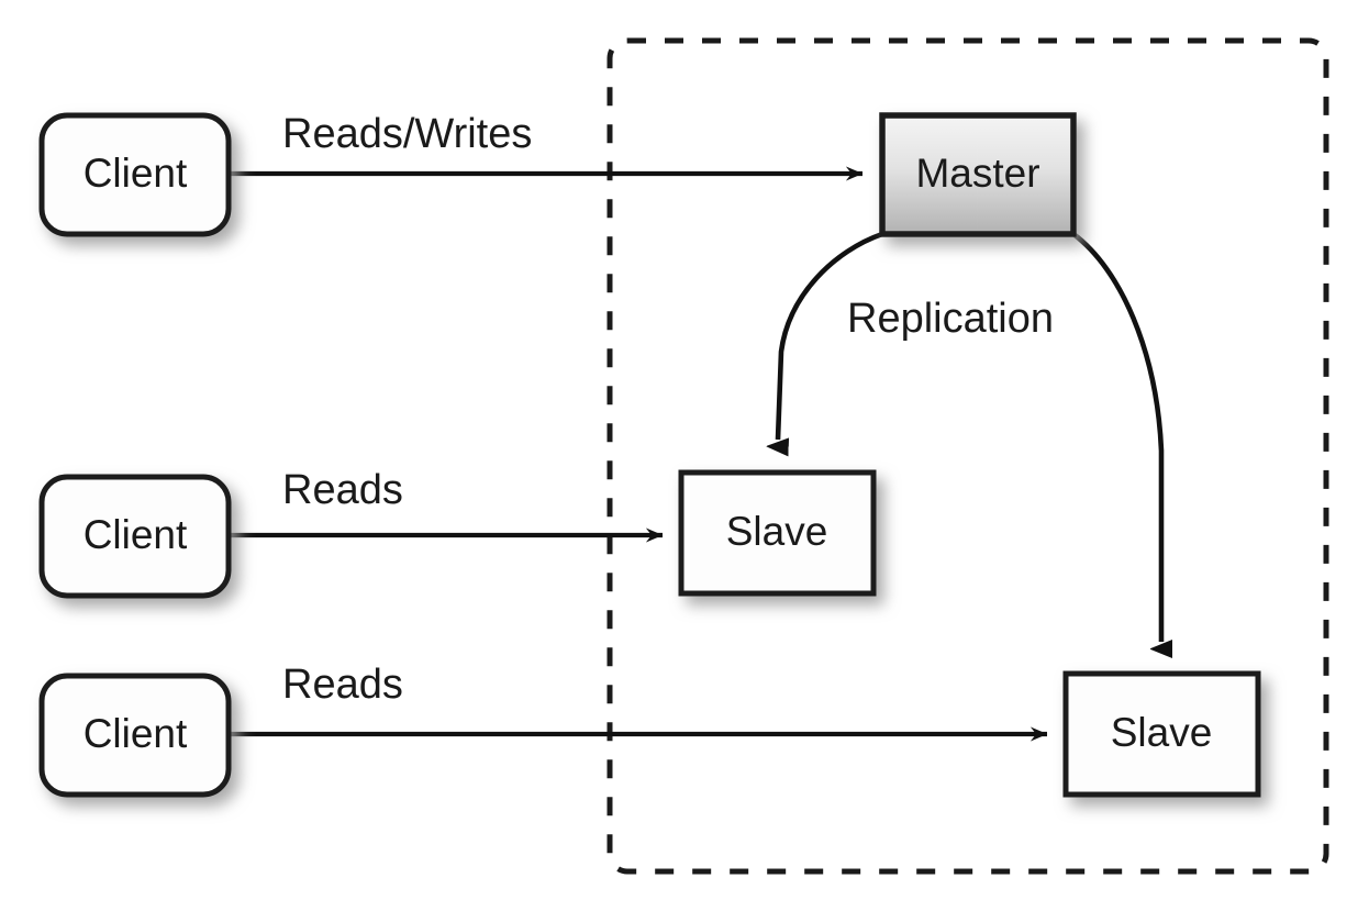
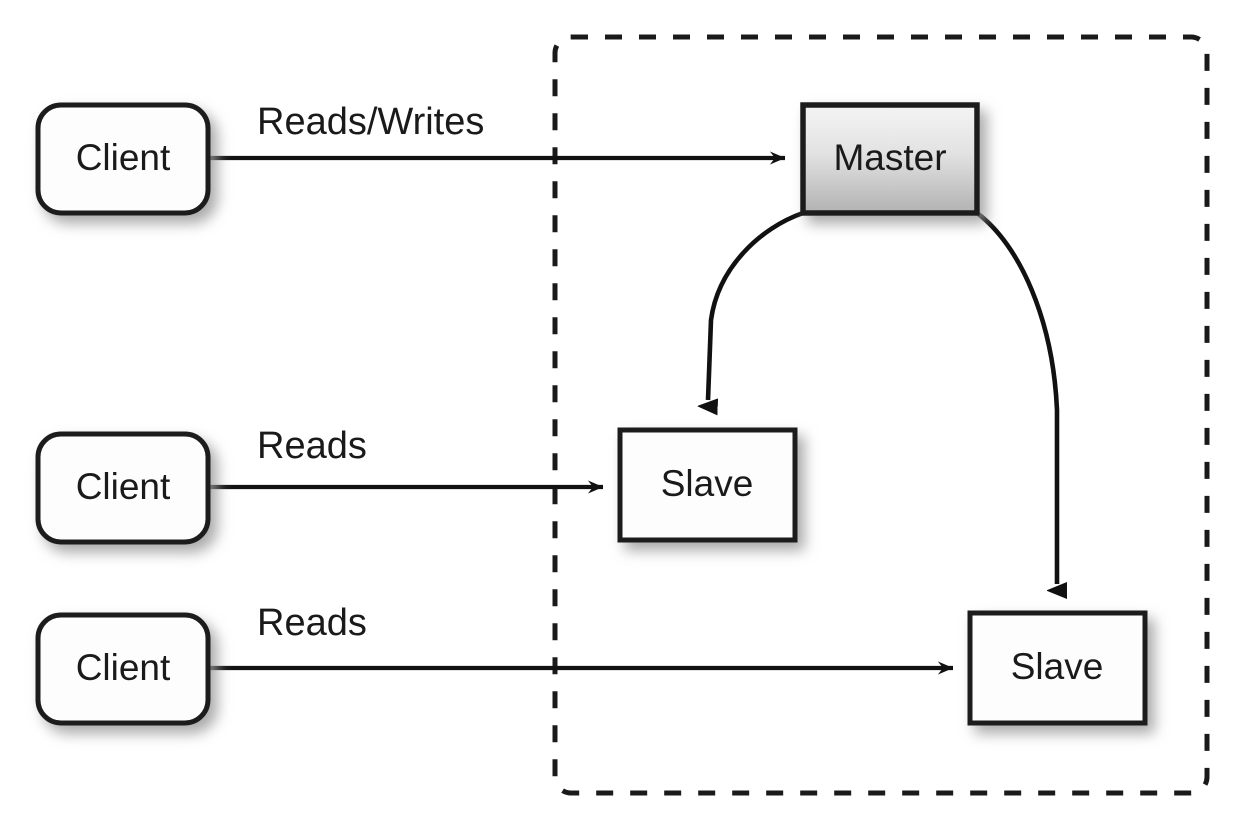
  Client
  Client
  Client
  Master
  Slave
  Slave
  Reads/Writes
  Reads
  Reads
- Replication
